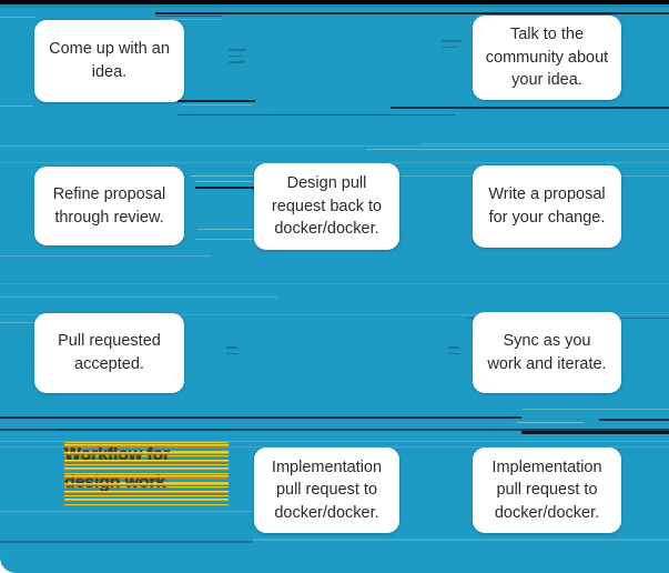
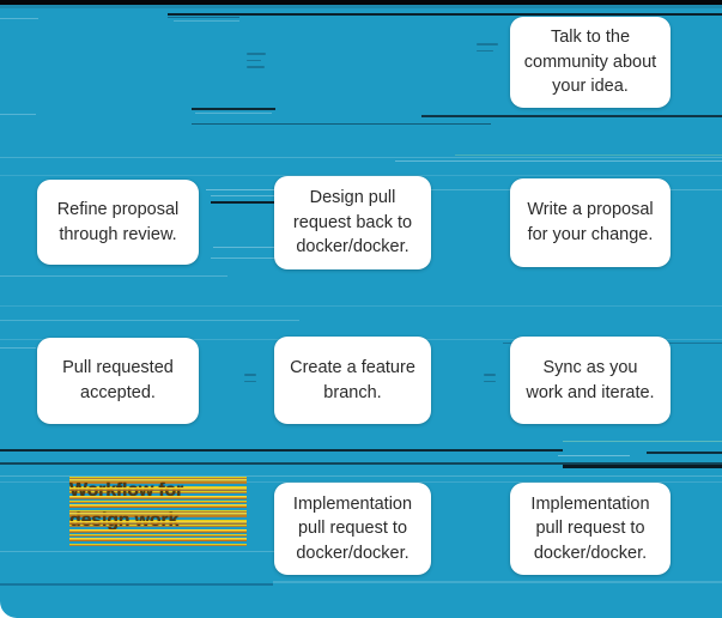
- Come up with an
- idea.
  Talk to the
  community about
  your idea.
  Refine proposal
  through review.
  Design pull
  request back to
  docker/docker.
  Write a proposal
  for your change.
  Pull requested
  accepted.
+ Create a feature
+ branch.
  Sync as you
  work and iterate.
  Implementation
  pull request to
  docker/docker.
  Implementation
  pull request to
  docker/docker.
